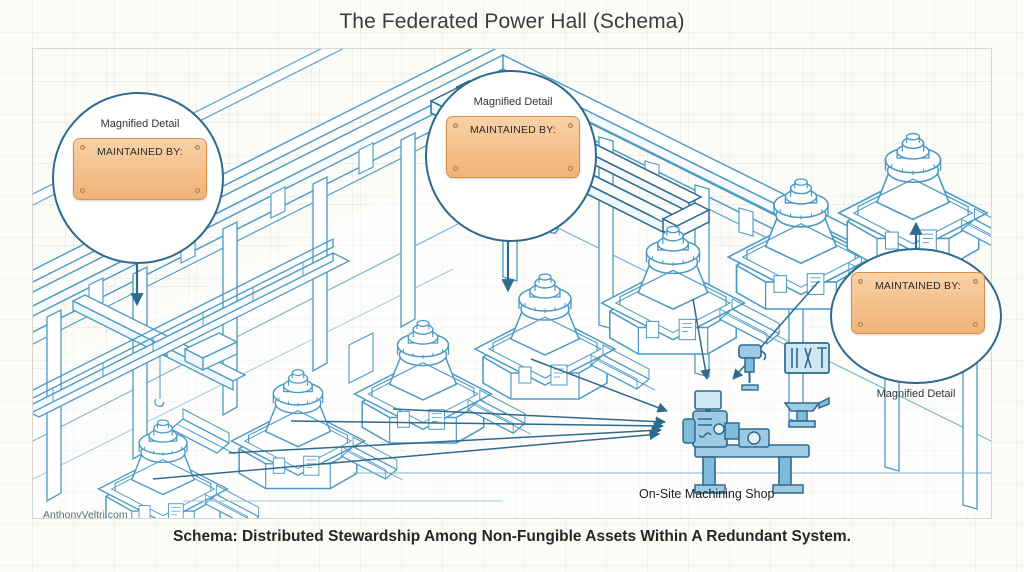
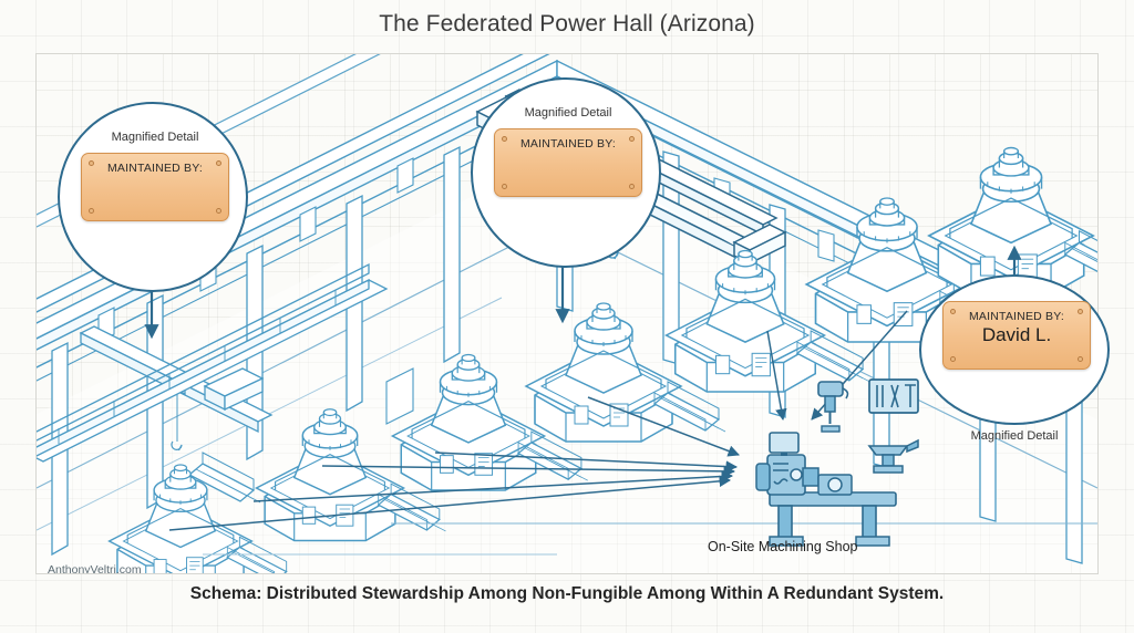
- The Federated Power Hall (Schema)
+ The Federated Power Hall (Arizona)
  On-Site Machining Shop
  AnthonyVeltri.com
  Magnified Detail
  MAINTAINED BY:
  Magnified Detail
  MAINTAINED BY:
  MAINTAINED BY:
+ David L.
  Magnified Detail
- Schema: Distributed Stewardship Among Non-Fungible Assets Within A Redundant System.
+ Schema: Distributed Stewardship Among Non-Fungible Among Within A Redundant System.
